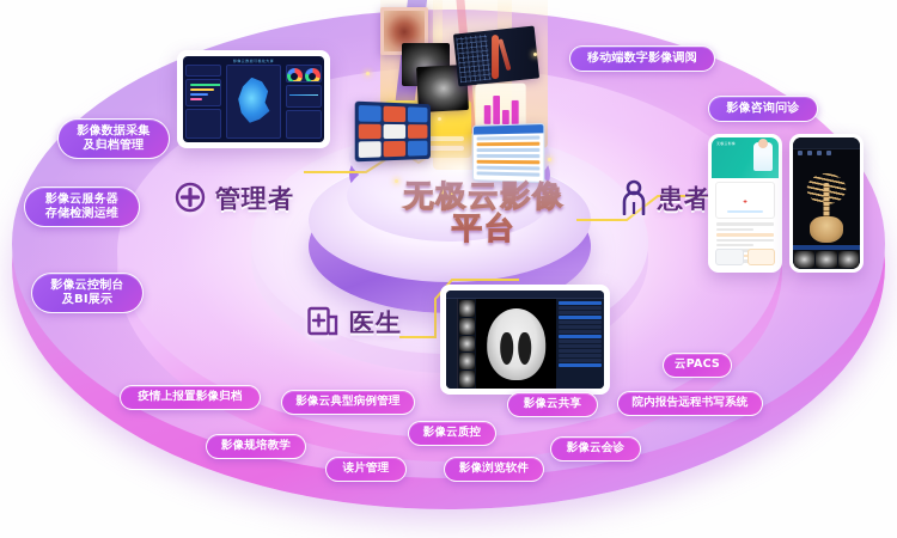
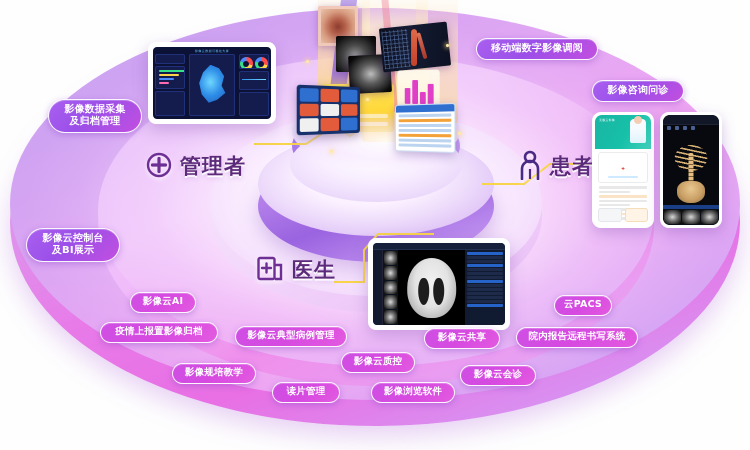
- 无极云影像平台
  管理者
  患者
  医生
  影像数据采集
  及归档管理
- 影像云服务器
- 存储检测运维
  影像云控制台
  及BI展示
  移动端数字影像调阅
  影像咨询问诊
+ 影像云AI
  疫情上报置影像归档
  影像规培教学
  影像云典型病例管理
  读片管理
  影像云质控
  影像浏览软件
  影像云共享
  影像云会诊
  云PACS
  院内报告远程书写系统
